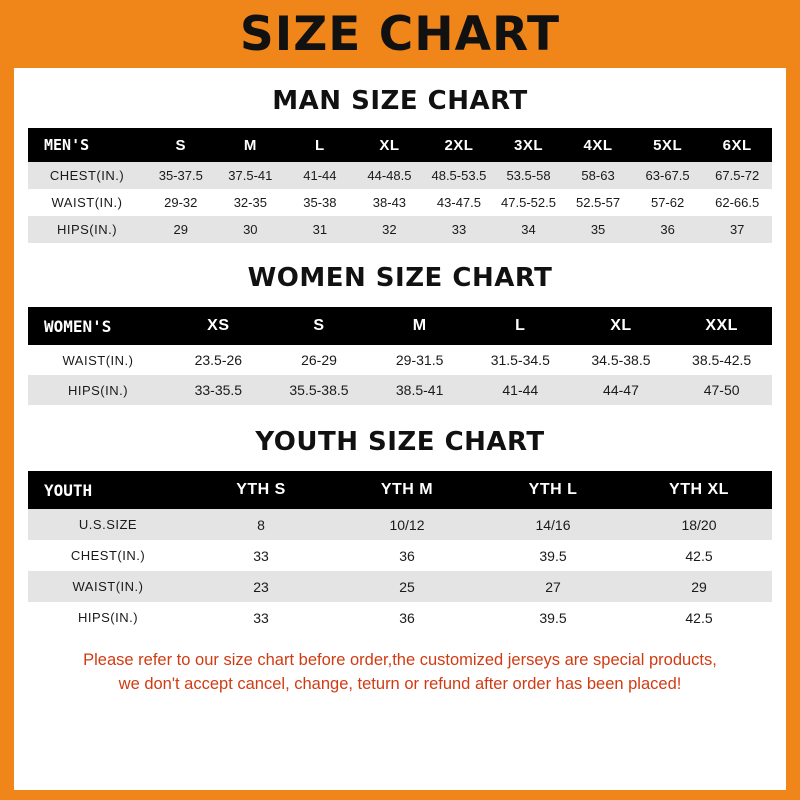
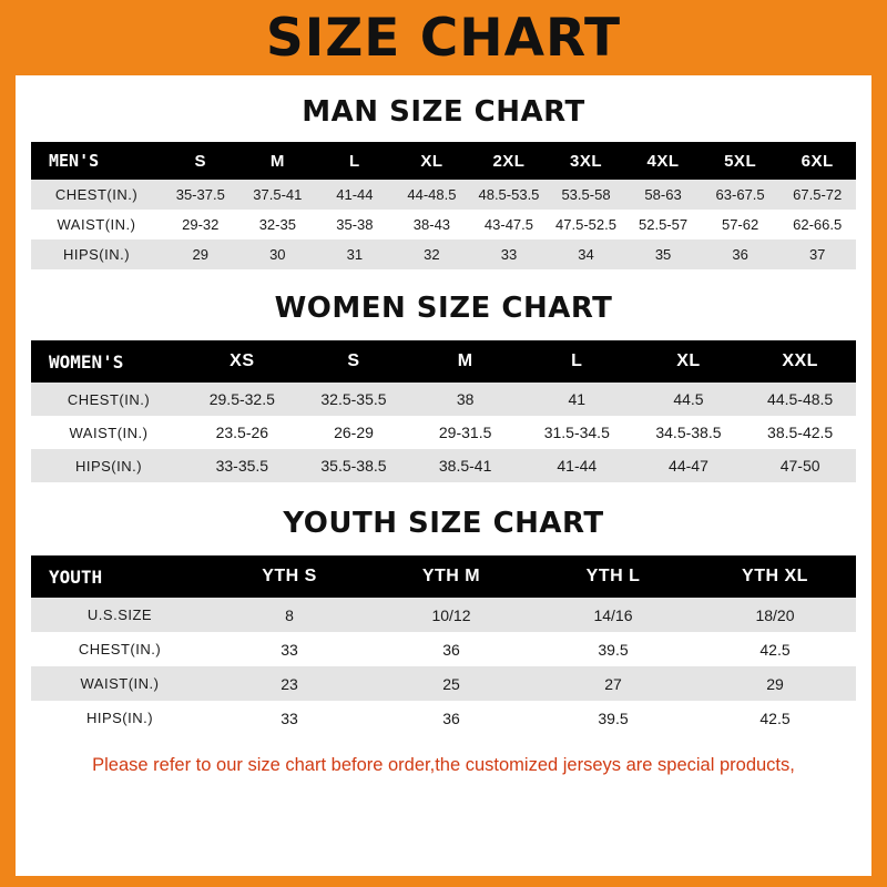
  SIZE CHART
  MAN SIZE CHART
  MEN'S	S	M	L	XL	2XL	3XL	4XL	5XL	6XL
  CHEST(IN.)	35-37.5	37.5-41	41-44	44-48.5	48.5-53.5	53.5-58	58-63	63-67.5	67.5-72
  WAIST(IN.)	29-32	32-35	35-38	38-43	43-47.5	47.5-52.5	52.5-57	57-62	62-66.5
  HIPS(IN.)	29	30	31	32	33	34	35	36	37
  WOMEN SIZE CHART
  WOMEN'S	XS	S	M	L	XL	XXL
+ CHEST(IN.)	29.5-32.5	32.5-35.5	38	41	44.5	44.5-48.5
  WAIST(IN.)	23.5-26	26-29	29-31.5	31.5-34.5	34.5-38.5	38.5-42.5
  HIPS(IN.)	33-35.5	35.5-38.5	38.5-41	41-44	44-47	47-50
  YOUTH SIZE CHART
  YOUTH	YTH S	YTH M	YTH L	YTH XL
  U.S.SIZE	8	10/12	14/16	18/20
  CHEST(IN.)	33	36	39.5	42.5
  WAIST(IN.)	23	25	27	29
  HIPS(IN.)	33	36	39.5	42.5
  Please refer to our size chart before order,the customized jerseys are special products,
- we don't accept cancel, change, teturn or refund after order has been placed!
